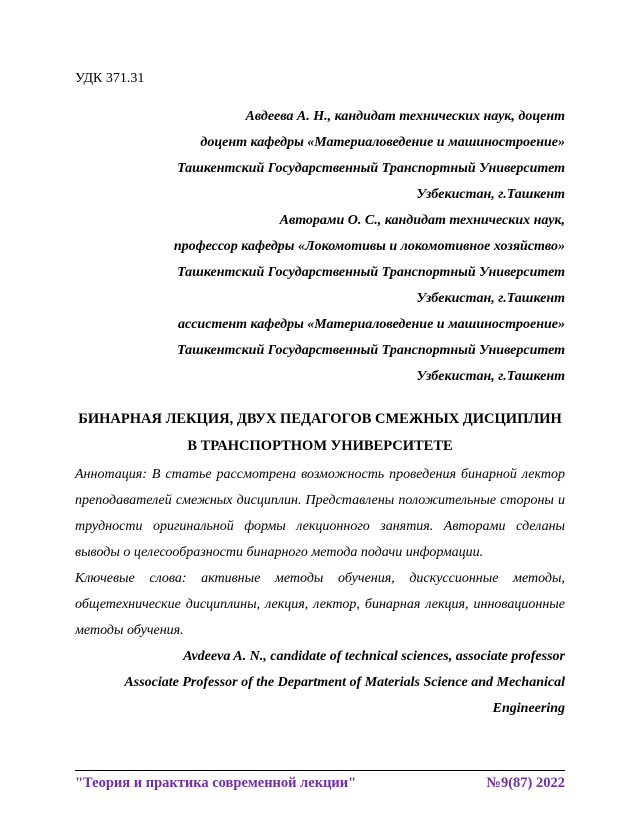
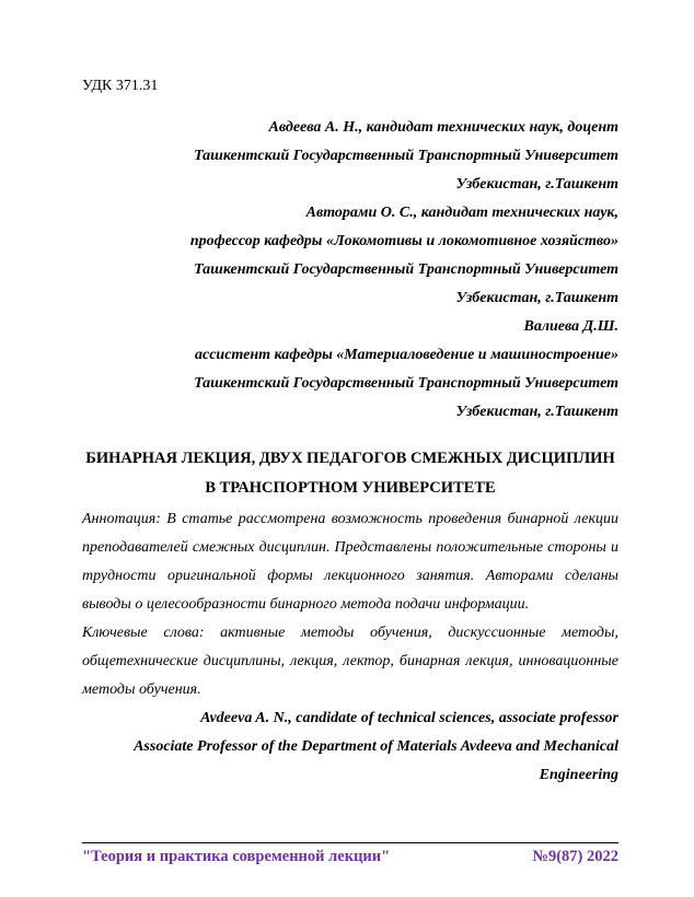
  УДК 371.31
  Авдеева А. Н., кандидат технических наук, доцент
- доцент кафедры «Материаловедение и машиностроение»
  Ташкентский Государственный Транспортный Университет
  Узбекистан, г.Ташкент
  Авторами О. С., кандидат технических наук,
  профессор кафедры «Локомотивы и локомотивное хозяйство»
  Ташкентский Государственный Транспортный Университет
  Узбекистан, г.Ташкент
+ Валиева Д.Ш.
  ассистент кафедры «Материаловедение и машиностроение»
  Ташкентский Государственный Транспортный Университет
  Узбекистан, г.Ташкент
  БИНАРНАЯ ЛЕКЦИЯ, ДВУХ ПЕДАГОГОВ СМЕЖНЫХ ДИСЦИПЛИН
  В ТРАНСПОРТНОМ УНИВЕРСИТЕТЕ
- Аннотация: В статье рассмотрена возможность проведения бинарной лектор преподавателей смежных дисциплин. Представлены положительные стороны и трудности оригинальной формы лекционного занятия. Авторами сделаны выводы о целесообразности бинарного метода подачи информации.
+ Аннотация: В статье рассмотрена возможность проведения бинарной лекции преподавателей смежных дисциплин. Представлены положительные стороны и трудности оригинальной формы лекционного занятия. Авторами сделаны выводы о целесообразности бинарного метода подачи информации.
  Ключевые слова: активные методы обучения, дискуссионные методы, общетехнические дисциплины, лекция, лектор, бинарная лекция, инновационные методы обучения.
  Avdeeva A. N., candidate of technical sciences, associate professor
- Associate Professor of the Department of Materials Science and Mechanical
+ Associate Professor of the Department of Materials Avdeeva and Mechanical
  Engineering
  "Теория и практика современной лекции"
  №9(87) 2022
